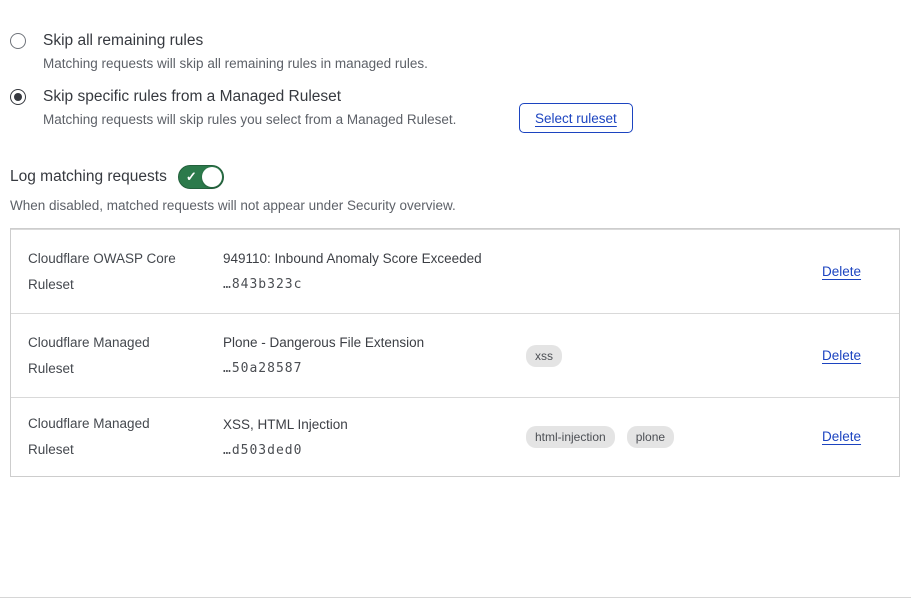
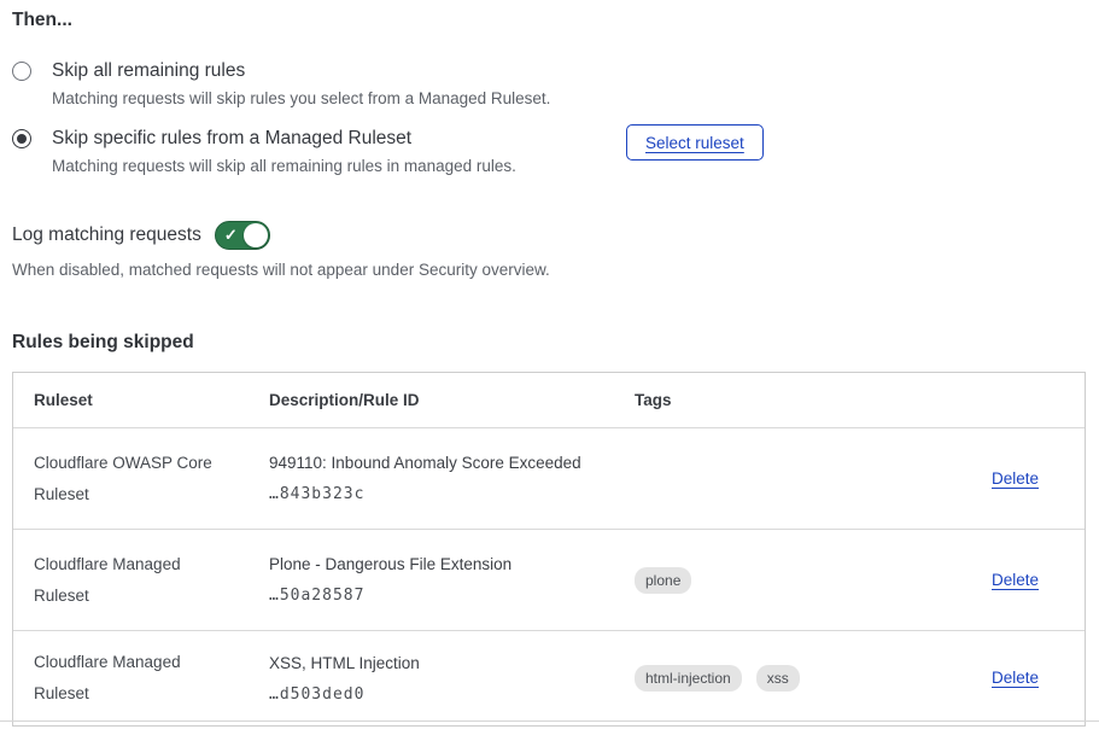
+ Then...
  Skip all remaining rules
- Matching requests will skip all remaining rules in managed rules.
+ Matching requests will skip rules you select from a Managed Ruleset.
  Skip specific rules from a Managed Ruleset
- Matching requests will skip rules you select from a Managed Ruleset.
+ Matching requests will skip all remaining rules in managed rules.
  Select ruleset
  Log matching requests
  ✓
  When disabled, matched requests will not appear under Security overview.
+ Rules being skipped
+ Ruleset
+ Description/Rule ID
+ Tags
  Cloudflare OWASP Core Ruleset
  949110: Inbound Anomaly Score Exceeded
  …843b323c
  Delete
  Cloudflare Managed Ruleset
  Plone - Dangerous File Extension
  …50a28587
- xss
+ plone
  Delete
  Cloudflare Managed Ruleset
  XSS, HTML Injection
  …d503ded0
  html-injection
- plone
+ xss
  Delete
